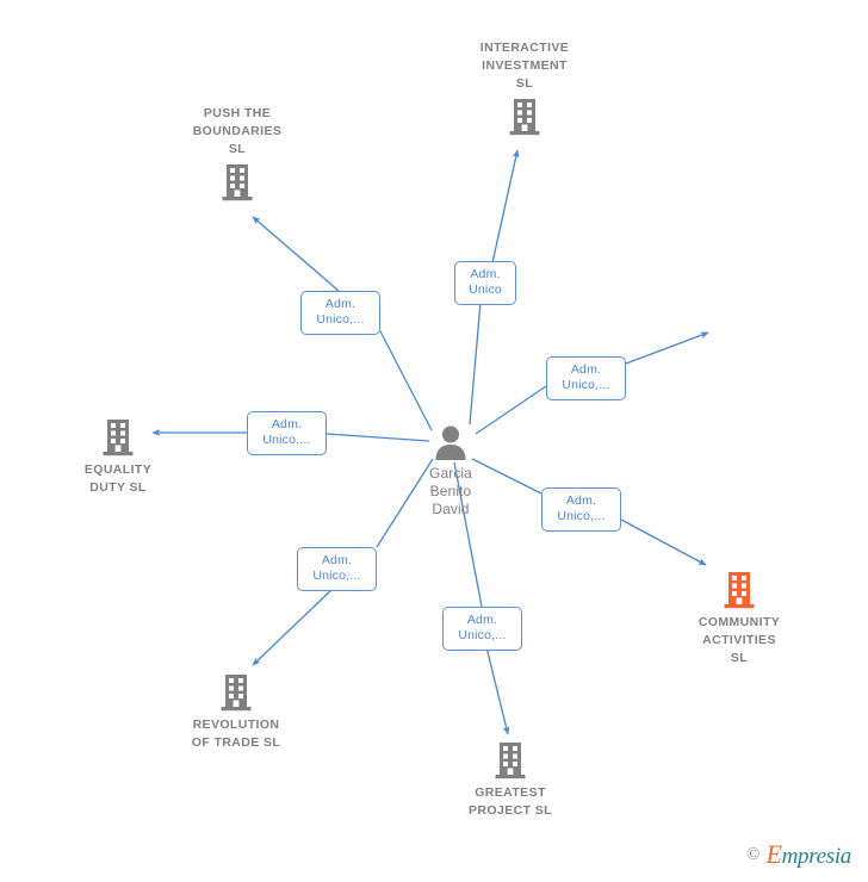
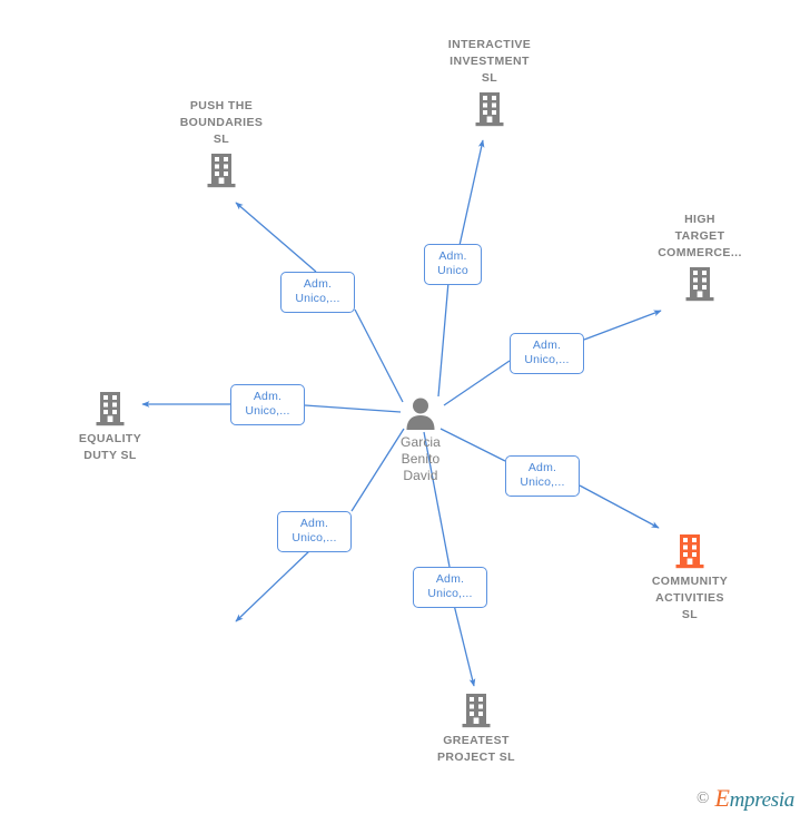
  Garcia
  Benito
  David
  INTERACTIVE
  INVESTMENT
  SL
  PUSH THE
  BOUNDARIES
  SL
+ HIGH
+ TARGET
+ COMMERCE...
  EQUALITY
  DUTY SL
  COMMUNITY
  ACTIVITIES
  SL
- REVOLUTION
- OF TRADE SL
  GREATEST
  PROJECT SL
  Adm.
  Unico
  Adm.
  Unico,...
  Adm.
  Unico,...
  Adm.
  Unico,...
  Adm.
  Unico,...
  Adm.
  Unico,...
  Adm.
  Unico,...
  ©
  Empresia
